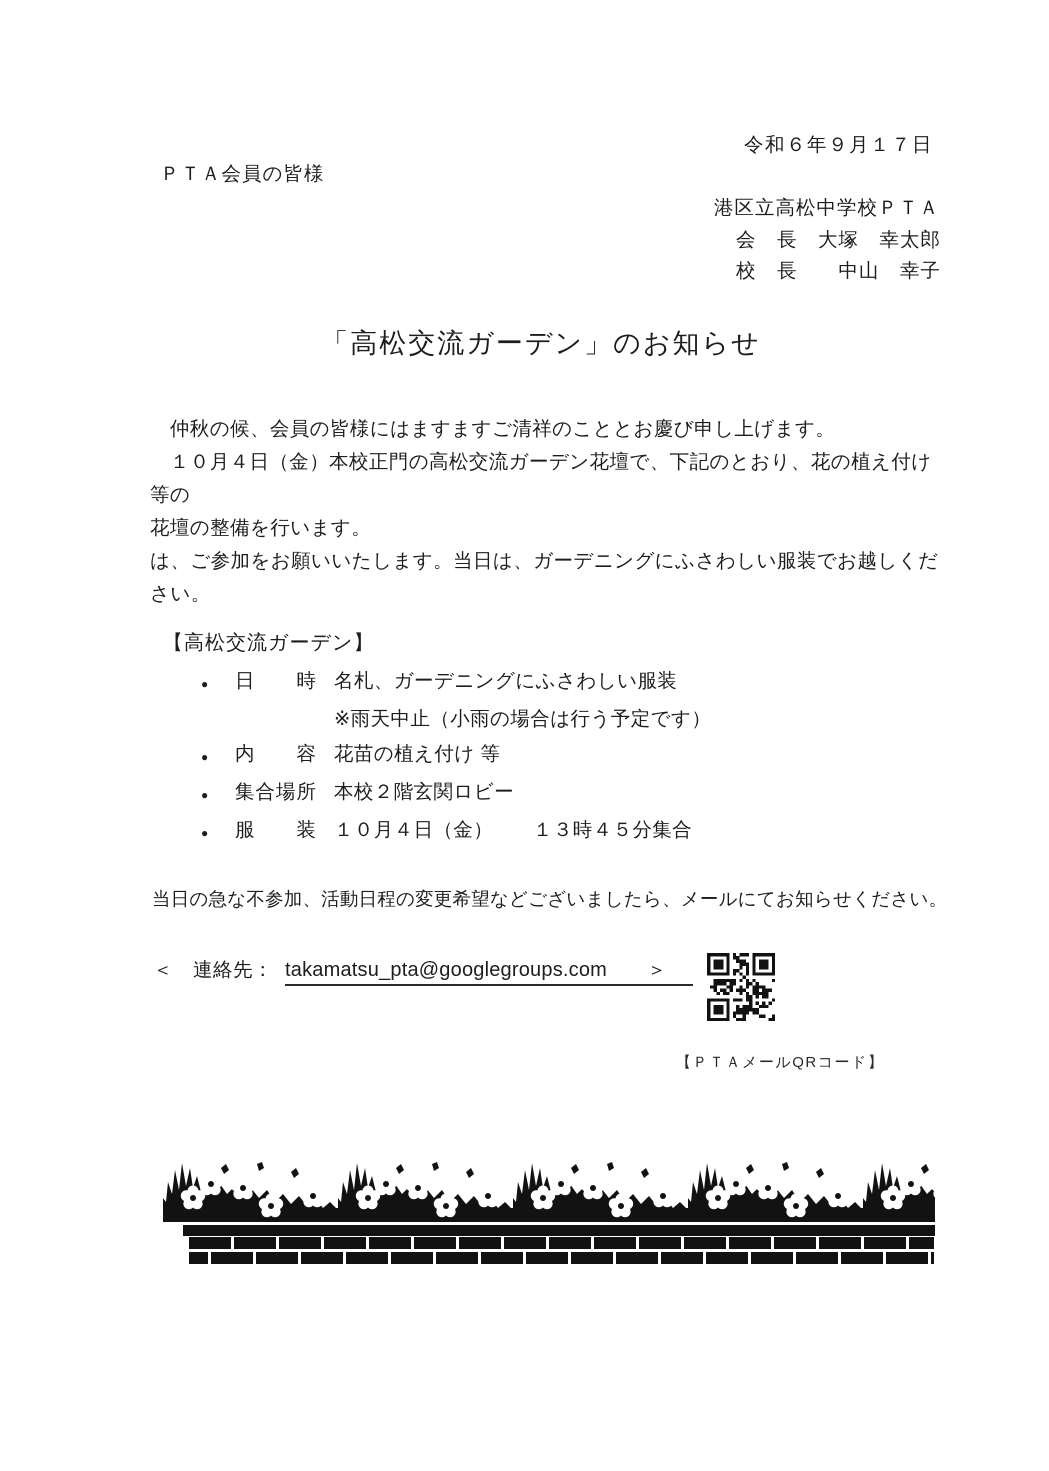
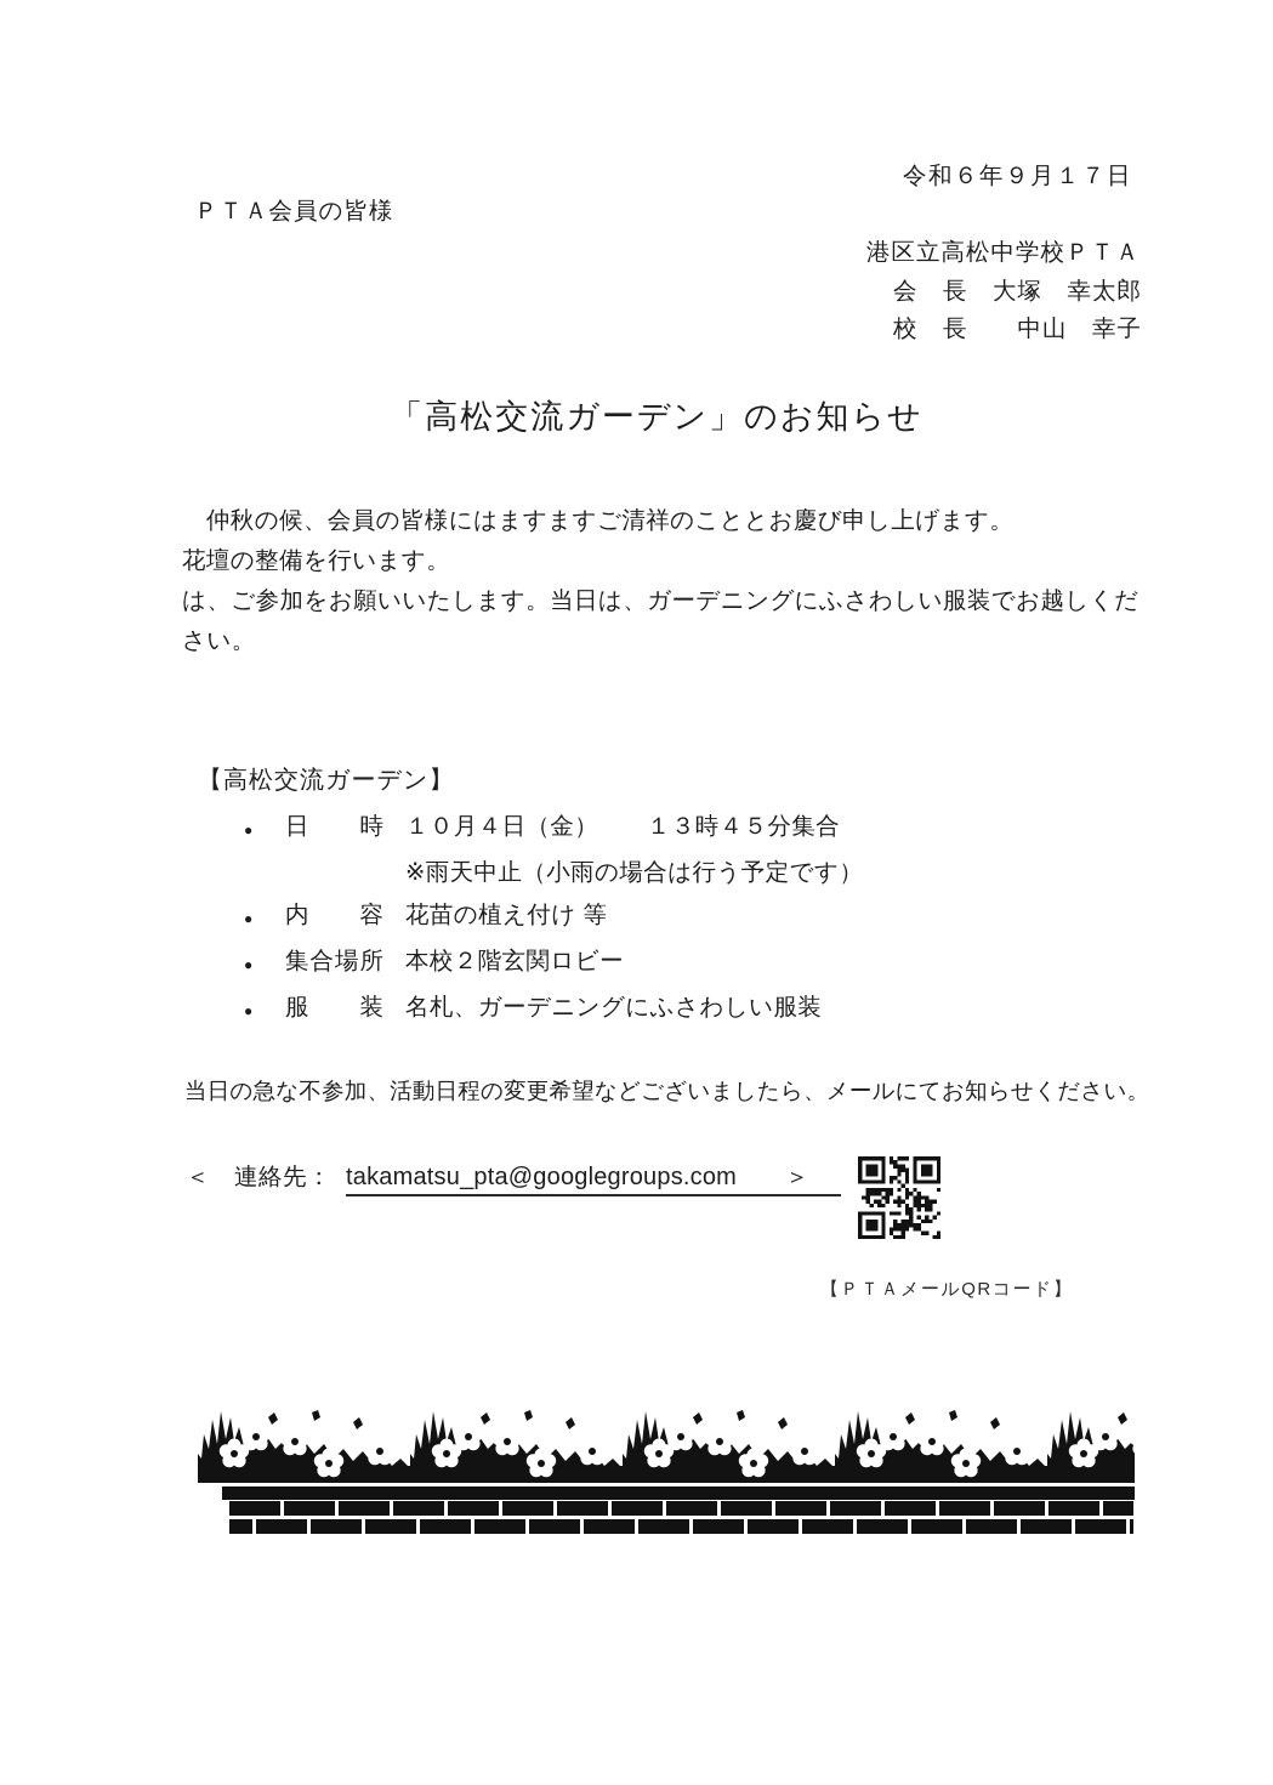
  令和６年９月１７日
  ＰＴＡ会員の皆様
  港区立高松中学校ＰＴＡ
  会 長 大塚 幸太郎
  校 長 中山 幸子
  「高松交流ガーデン」のお知らせ
  仲秋の候、会員の皆様にはますますご清祥のこととお慶び申し上げます。
- １０月４日（金）本校正門の高松交流ガーデン花壇で、下記のとおり、花の植え付け等の
  花壇の整備を行います。
  は、ご参加をお願いいたします。当日は、ガーデニングにふさわしい服装でお越しください。
  【高松交流ガーデン】
  ●
  日 時
- 名札、ガーデニングにふさわしい服装
+ １０月４日（金） １３時４５分集合
  ※雨天中止（小雨の場合は行う予定です）
  ●
  内 容
  花苗の植え付け 等
  ●
  集合場所
  本校２階玄関ロビー
  ●
  服 装
- １０月４日（金） １３時４５分集合
+ 名札、ガーデニングにふさわしい服装
  当日の急な不参加、活動日程の変更希望などございましたら、メールにてお知らせください。
  ＜ 連絡先： takamatsu_pta@googlegroups.com ＞
  【ＰＴＡメールQRコード】
